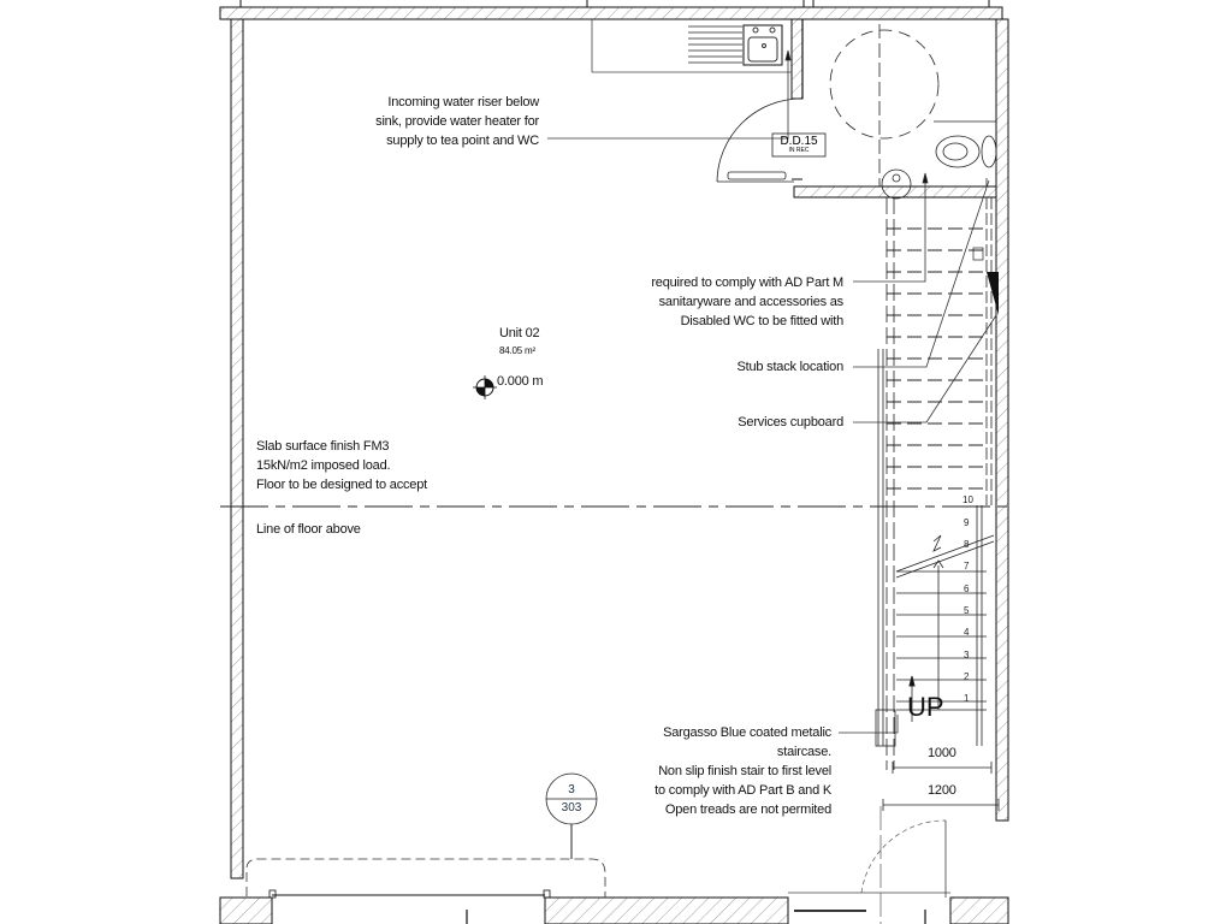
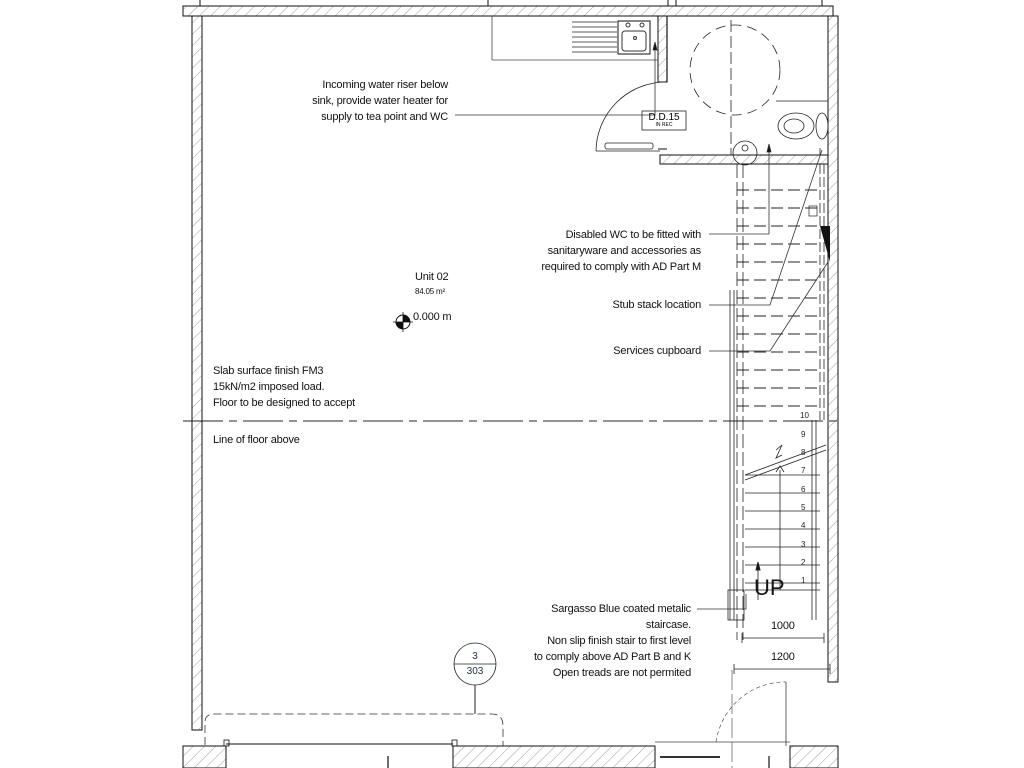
  Incoming water riser below
  sink, provide water heater for
  supply to tea point and WC
  D.D.15
- required to comply with AD Part M
+ Disabled WC to be fitted with
  sanitaryware and accessories as
- Disabled WC to be fitted with
+ required to comply with AD Part M
  Stub stack location
  Services cupboard
  Unit 02
  84.05 m²
  0.000 m
  Slab surface finish FM3
  15kN/m2 imposed load.
  Floor to be designed to accept
  Line of floor above
  10
  9
  8
  7
  6
  5
  4
  3
  2
  1
  UP
  Sargasso Blue coated metalic
  staircase.
  Non slip finish stair to first level
- to comply with AD Part B and K
+ to comply above AD Part B and K
  Open treads are not permited
  1000
  1200
  3
  303
